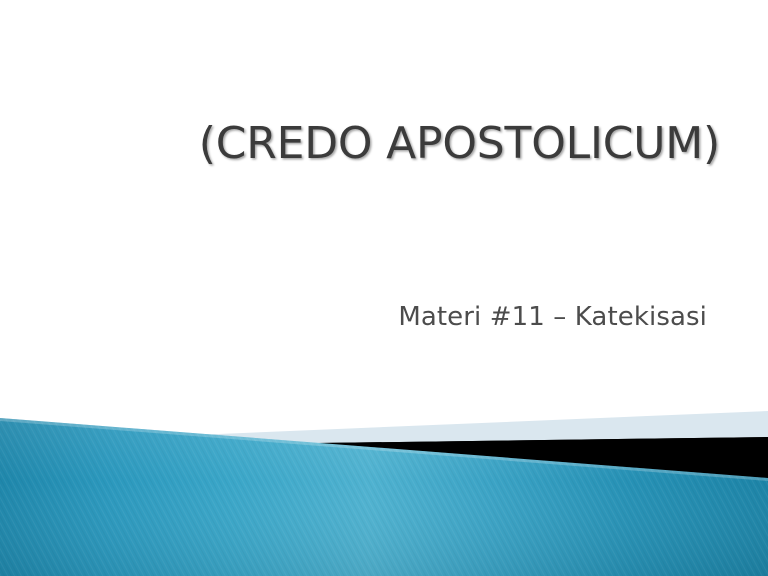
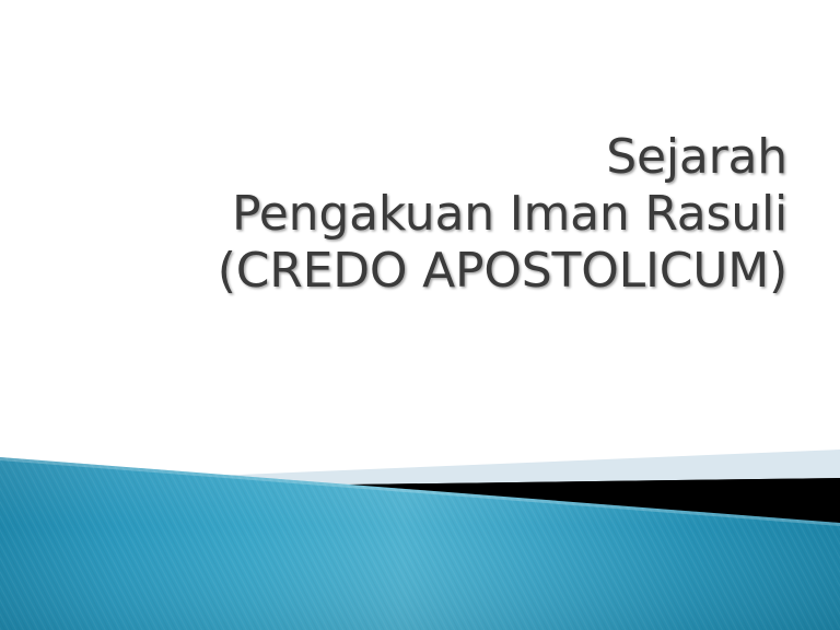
+ Sejarah
+ Pengakuan Iman Rasuli
  (CREDO APOSTOLICUM)
- Materi #11 – Katekisasi
